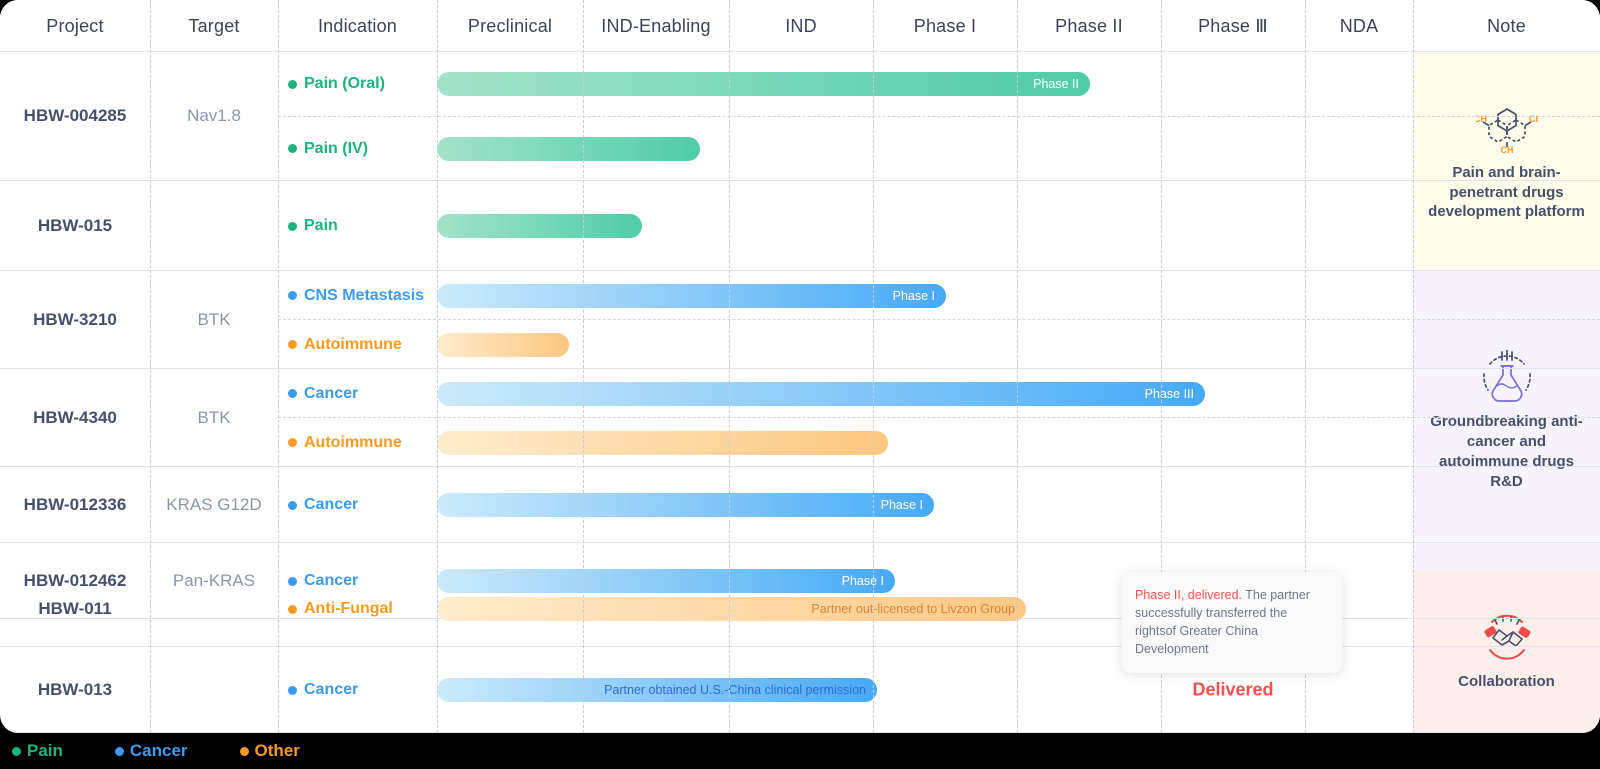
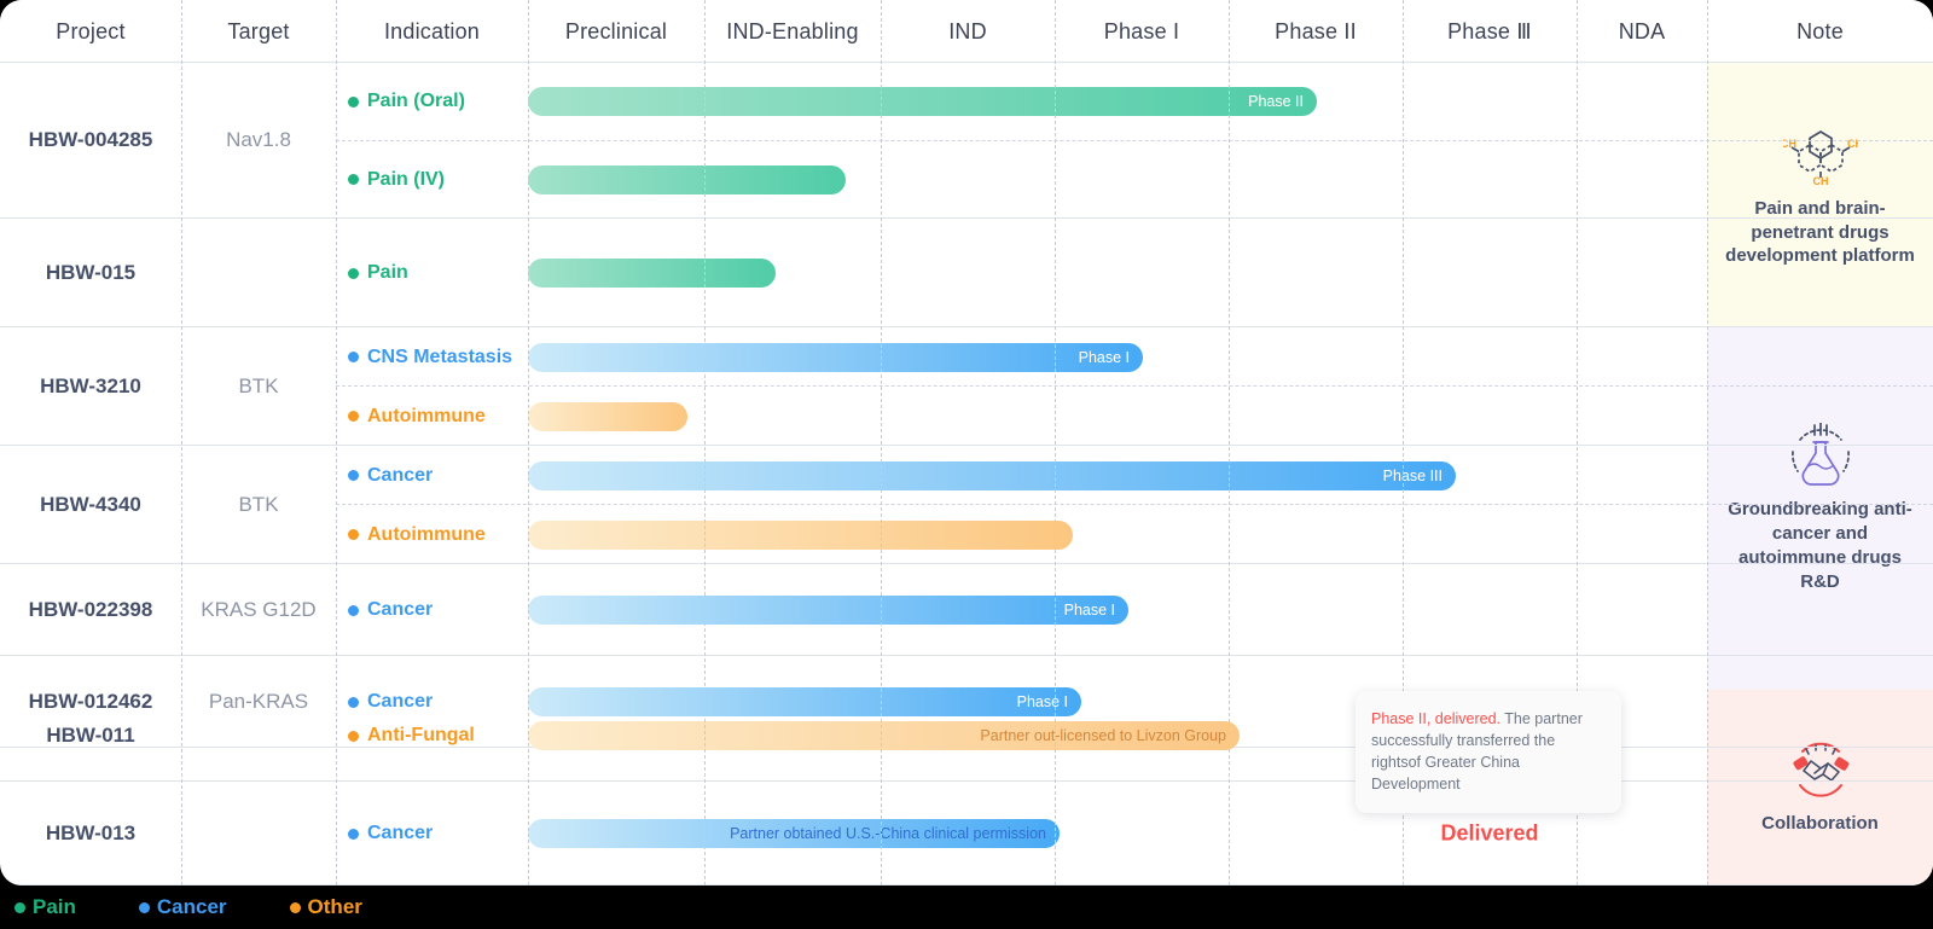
  CH
  CH
  Pain and brain-penetrant drugs development platform
  Groundbreaking anti-cancer and autoimmune drugs R&D
  Collaboration
  Project
  Target
  Indication
  Preclinical
  IND-Enabling
  IND
  Phase I
  Phase II
  Phase Ⅲ
  NDA
  Note
  HBW-004285
  Nav1.8
  Pain (Oral)
  Phase II
  Pain (IV)
  HBW-015
  Pain
  HBW-3210
  BTK
  CNS Metastasis
  Phase I
  Autoimmune
  HBW-4340
  BTK
  Cancer
  Phase III
  Autoimmune
- HBW-012336
+ HBW-022398
  KRAS G12D
  Cancer
  Phase I
  HBW-012462
  Pan-KRAS
  Cancer
  Phase I
  HBW-011
  Anti-Fungal
  Partner out-licensed to Livzon Group
  HBW-013
  Cancer
  Partner obtained U.S.-China clinical permission
  Delivered
  Phase II, delivered. The partner successfully transferred the rightsof Greater China Development
  Pain
  Cancer
  Other
